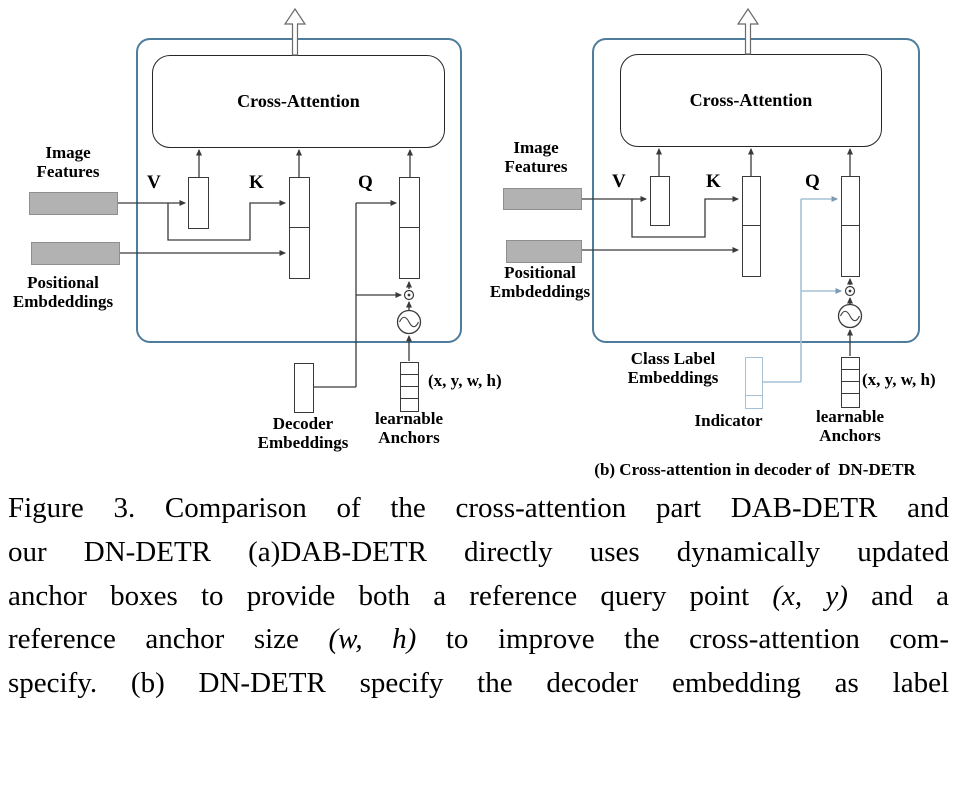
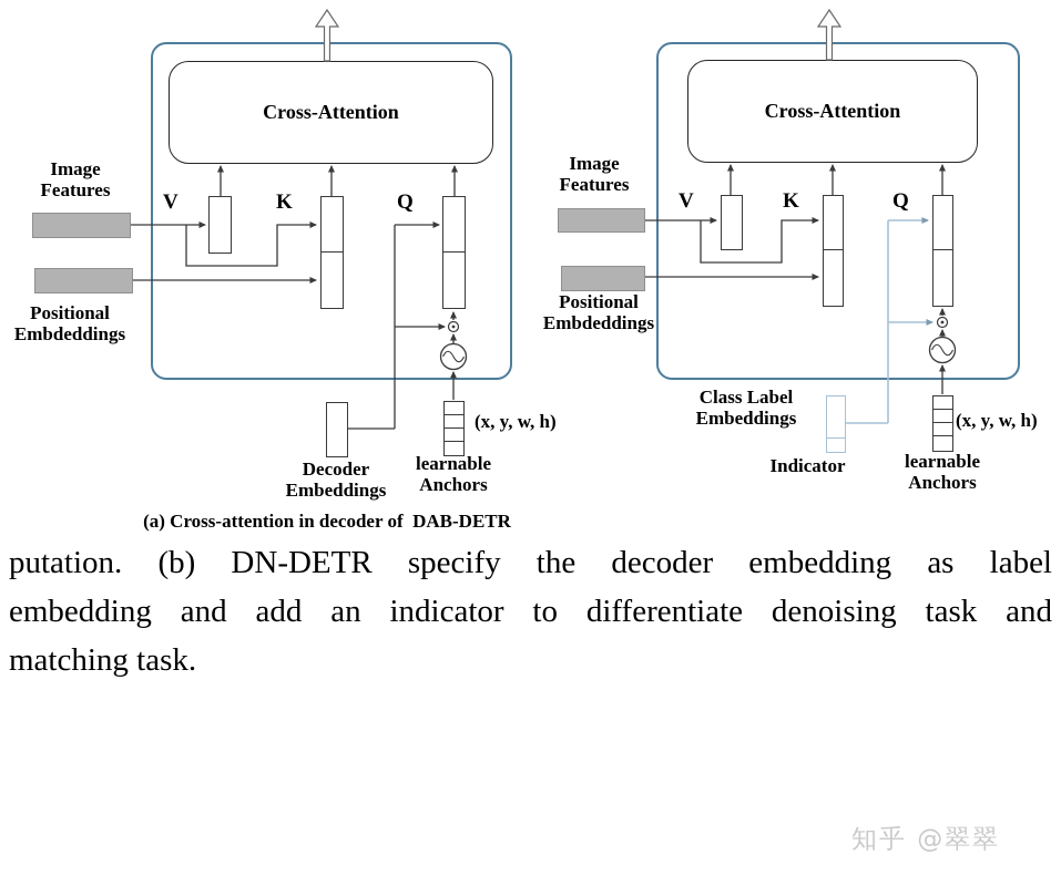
  Cross-Attention
  Cross-Attention
  Image
  Features
  Positional
  Embdeddings
  V
  K
  Q
  Decoder
  Embeddings
  learnable
  Anchors
  (x, y, w, h)
+ (a) Cross-attention in decoder of DAB-DETR
  Image
  Features
  Positional
  Embdeddings
  V
  K
  Q
  Class Label
  Embeddings
  Indicator
  learnable
  Anchors
  (x, y, w, h)
- (b) Cross-attention in decoder of DN-DETR
- Figure 3. Comparison of the cross-attention part DAB-DETR and
- our DN-DETR (a)DAB-DETR directly uses dynamically updated
- anchor boxes to provide both a reference query point (x, y) and a
- reference anchor size (w, h) to improve the cross-attention com-
- specify. (b) DN-DETR specify the decoder embedding as label
+ putation. (b) DN-DETR specify the decoder embedding as label
+ embedding and add an indicator to differentiate denoising task and
+ matching task.
+ 知乎 @翠翠
